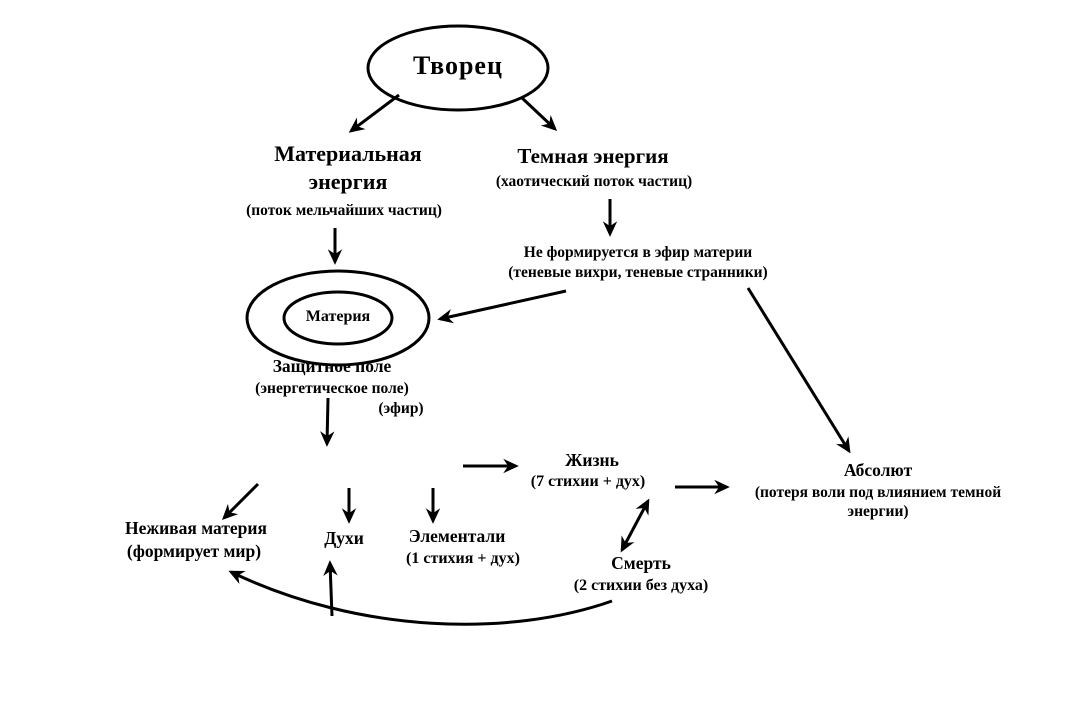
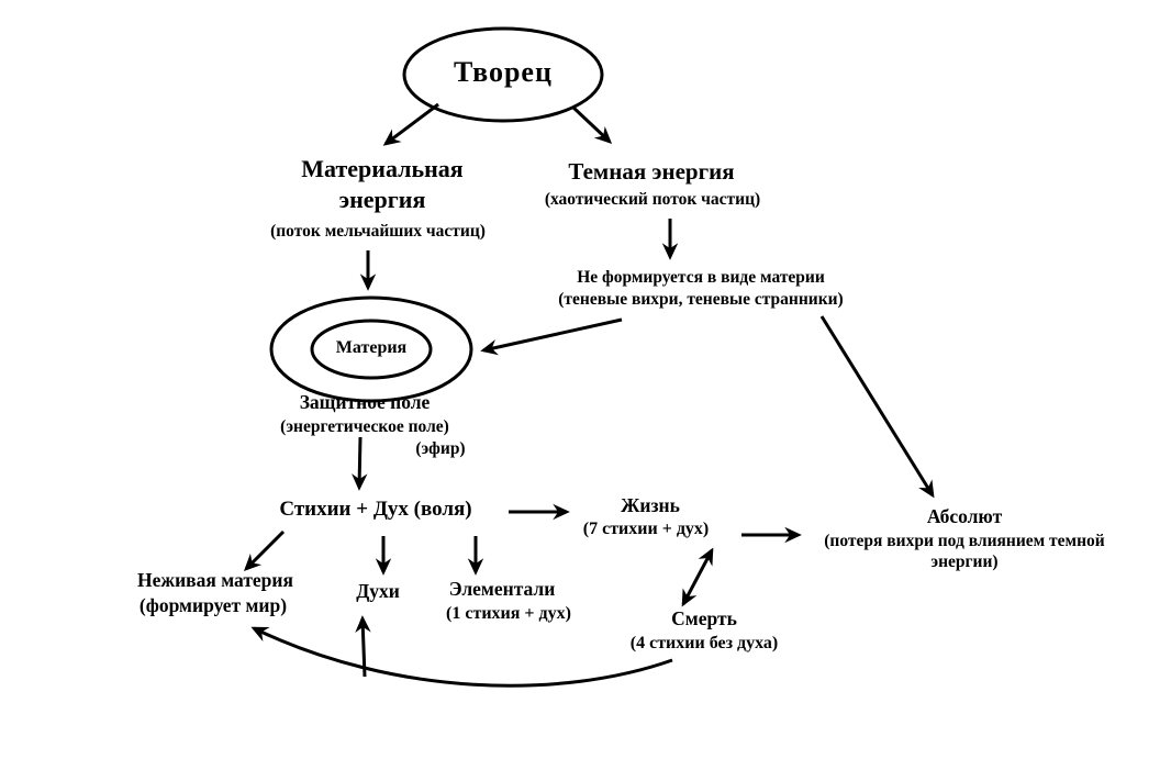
  Творец
  Материальная энергия
  (поток мельчайших частиц)
  Темная энергия
  (хаотический поток частиц)
- Не формируется в эфир материи
+ Не формируется в виде материи
  (теневые вихри, теневые странники)
  Материя
  Защитное поле
  (энергетическое поле)
  (эфир)
+ Стихии + Дух (воля)
  Жизнь
  (7 стихии + дух)
  Абсолют
- (потеря воли под влиянием темной энергии)
+ (потеря вихри под влиянием темной энергии)
  Неживая материя
  (формирует мир)
  Духи
  Элементали
  (1 стихия + дух)
  Смерть
- (2 стихии без духа)
+ (4 стихии без духа)
